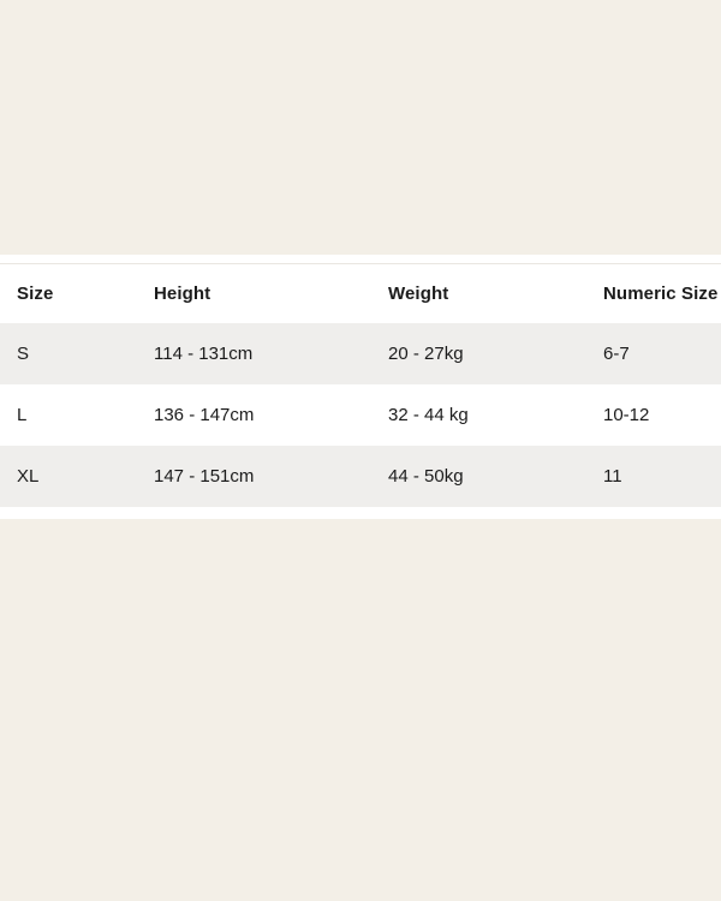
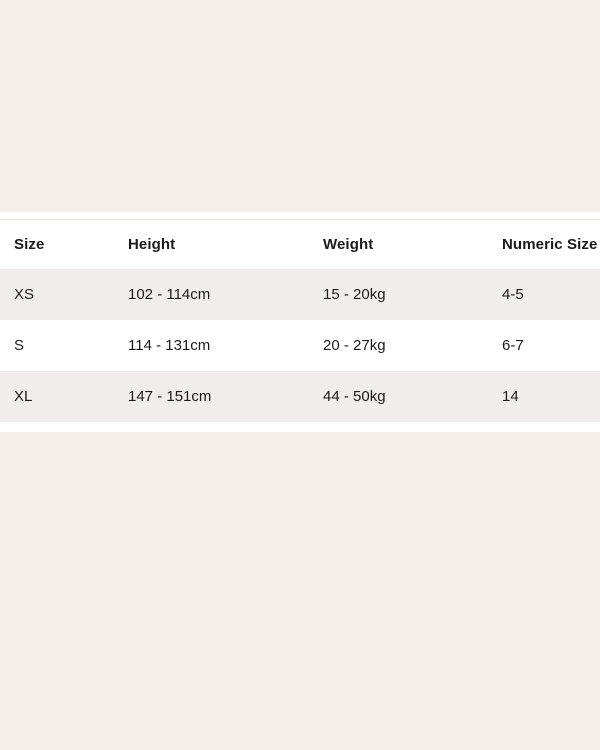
  Size	Height	Weight	Numeric Size
+ XS	102 - 114cm	15 - 20kg	4-5
  S	114 - 131cm	20 - 27kg	6-7
- L	136 - 147cm	32 - 44 kg	10-12
- XL	147 - 151cm	44 - 50kg	11
+ XL	147 - 151cm	44 - 50kg	14
